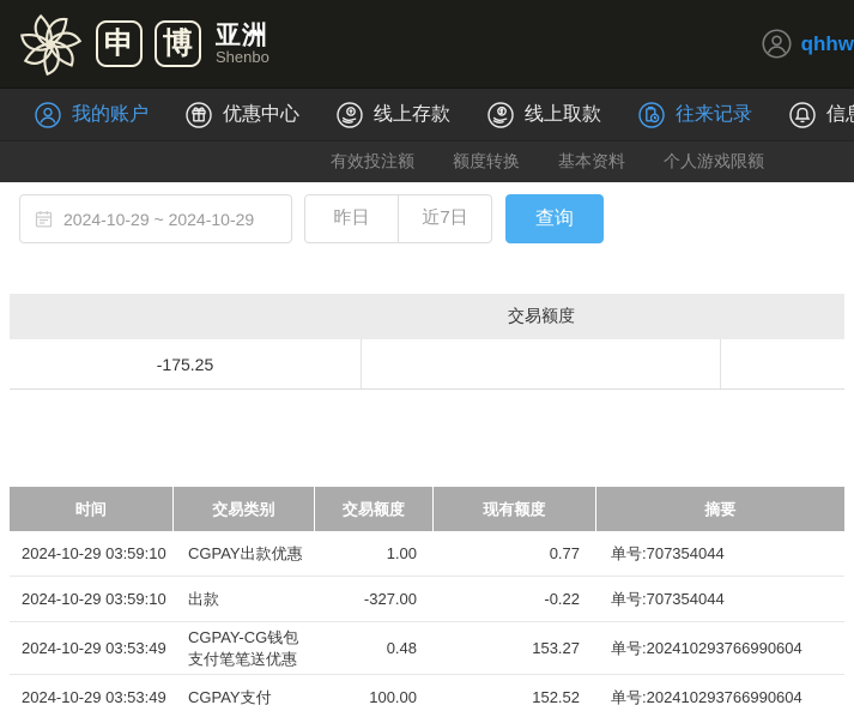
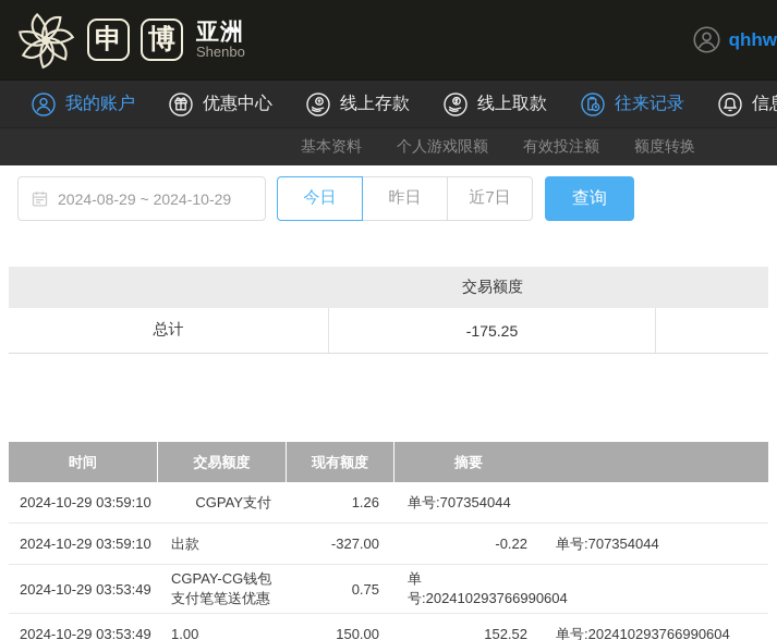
  申
  博
  亚洲
  Shenbo
  qhhw
  我的账户
  优惠中心
  线上存款
  线上取款
  往来记录
- 有效投注额
+ 基本资料
- 额度转换
+ 个人游戏限额
- 基本资料
+ 有效投注额
- 个人游戏限额
+ 额度转换
- 2024-10-29 ~ 2024-10-29
+ 2024-08-29 ~ 2024-10-29
+ 今日
  昨日
  近7日
  查询
  交易额度
+ 总计
  -175.25
  时间
- 交易类别
  交易额度
  现有额度
  摘要
  2024-10-29 03:59:10
- CGPAY出款优惠
- 1.00
+ CGPAY支付
- 0.77
+ 1.26
  单号:707354044
  2024-10-29 03:59:10
  出款
  -327.00
  -0.22
  单号:707354044
  2024-10-29 03:53:49
  CGPAY-CG钱包支付笔笔送优惠
- 0.48
+ 0.75
- 153.27
  单号:202410293766990604
  2024-10-29 03:53:49
- CGPAY支付
+ 1.00
- 100.00
+ 150.00
  152.52
  单号:202410293766990604
